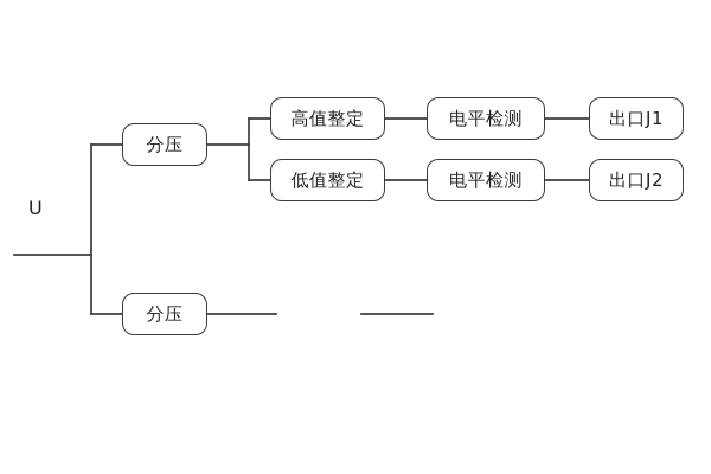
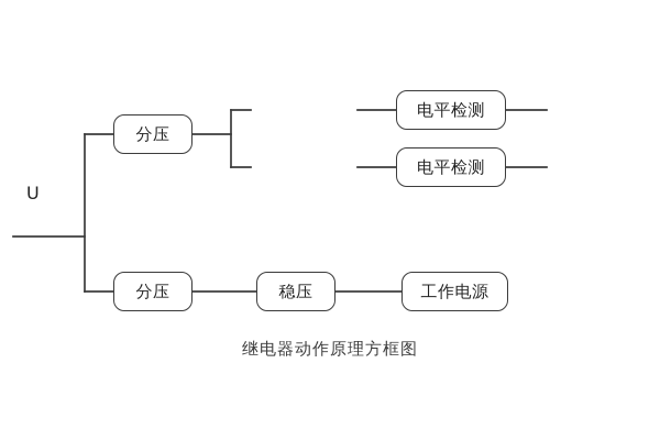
  U
  分压
- 高值整定
- 低值整定
  电平检测
  电平检测
- 出口J1
- 出口J2
  分压
+ 稳压
+ 工作电源
+ 继电器动作原理方框图
